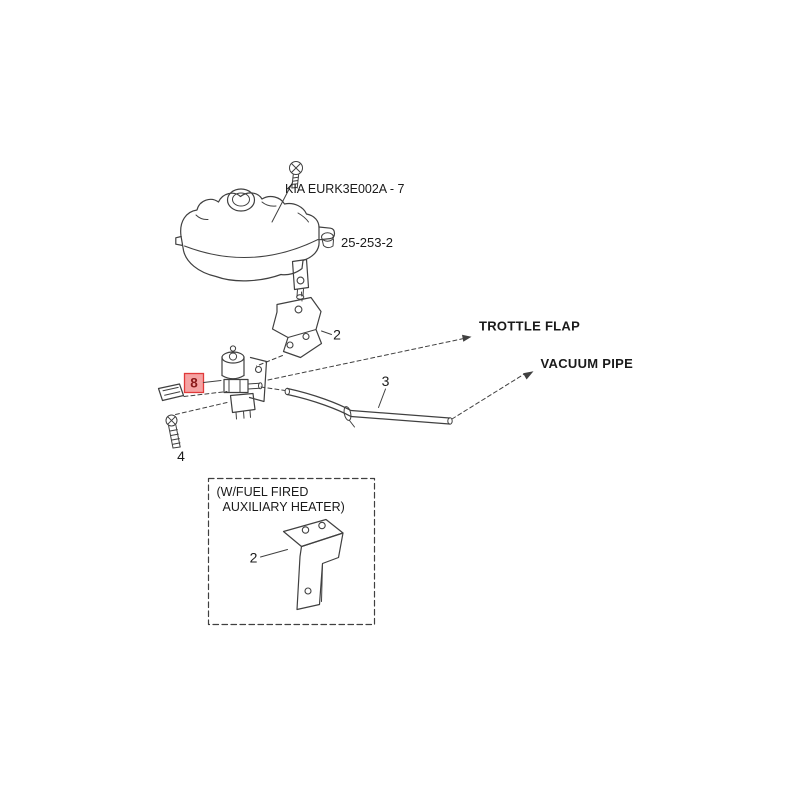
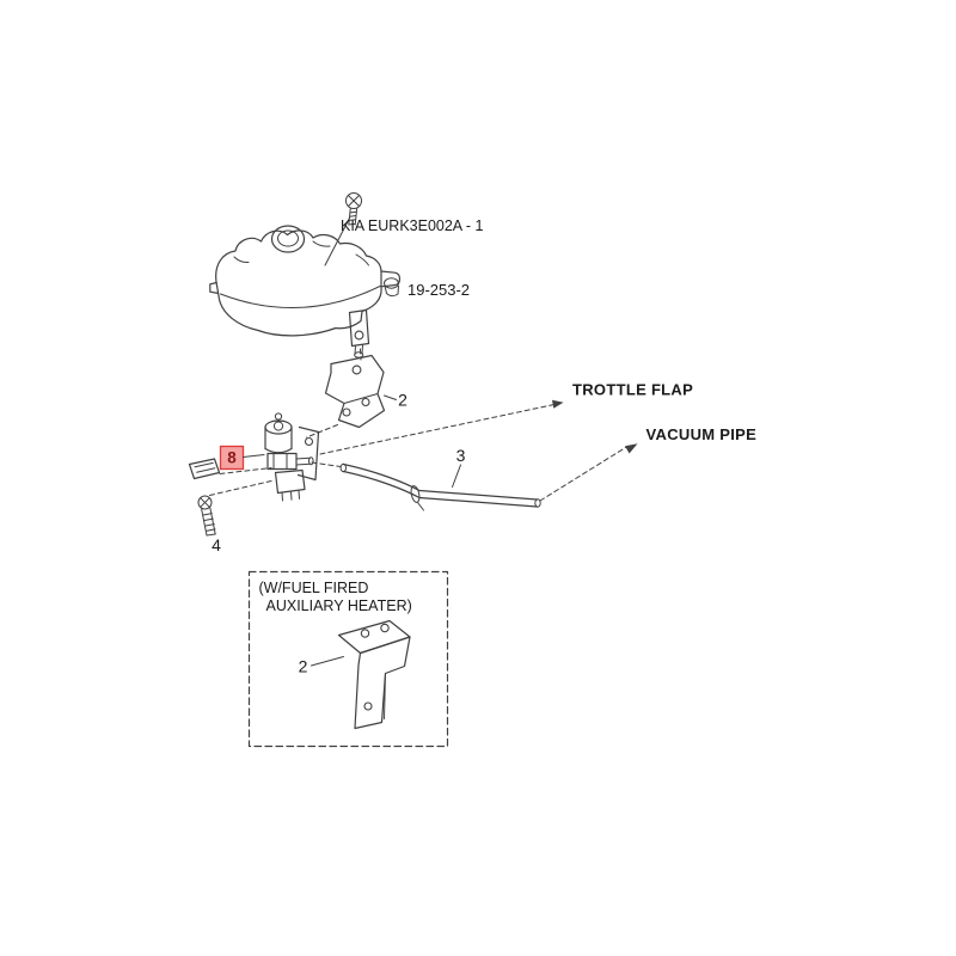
- KIA EURK3E002A - 7
+ KIA EURK3E002A - 1
- 25-253-2
+ 19-253-2
  2
  8
  4
  3
  TROTTLE FLAP
  VACUUM PIPE
  (W/FUEL FIRED
  AUXILIARY HEATER)
  2
